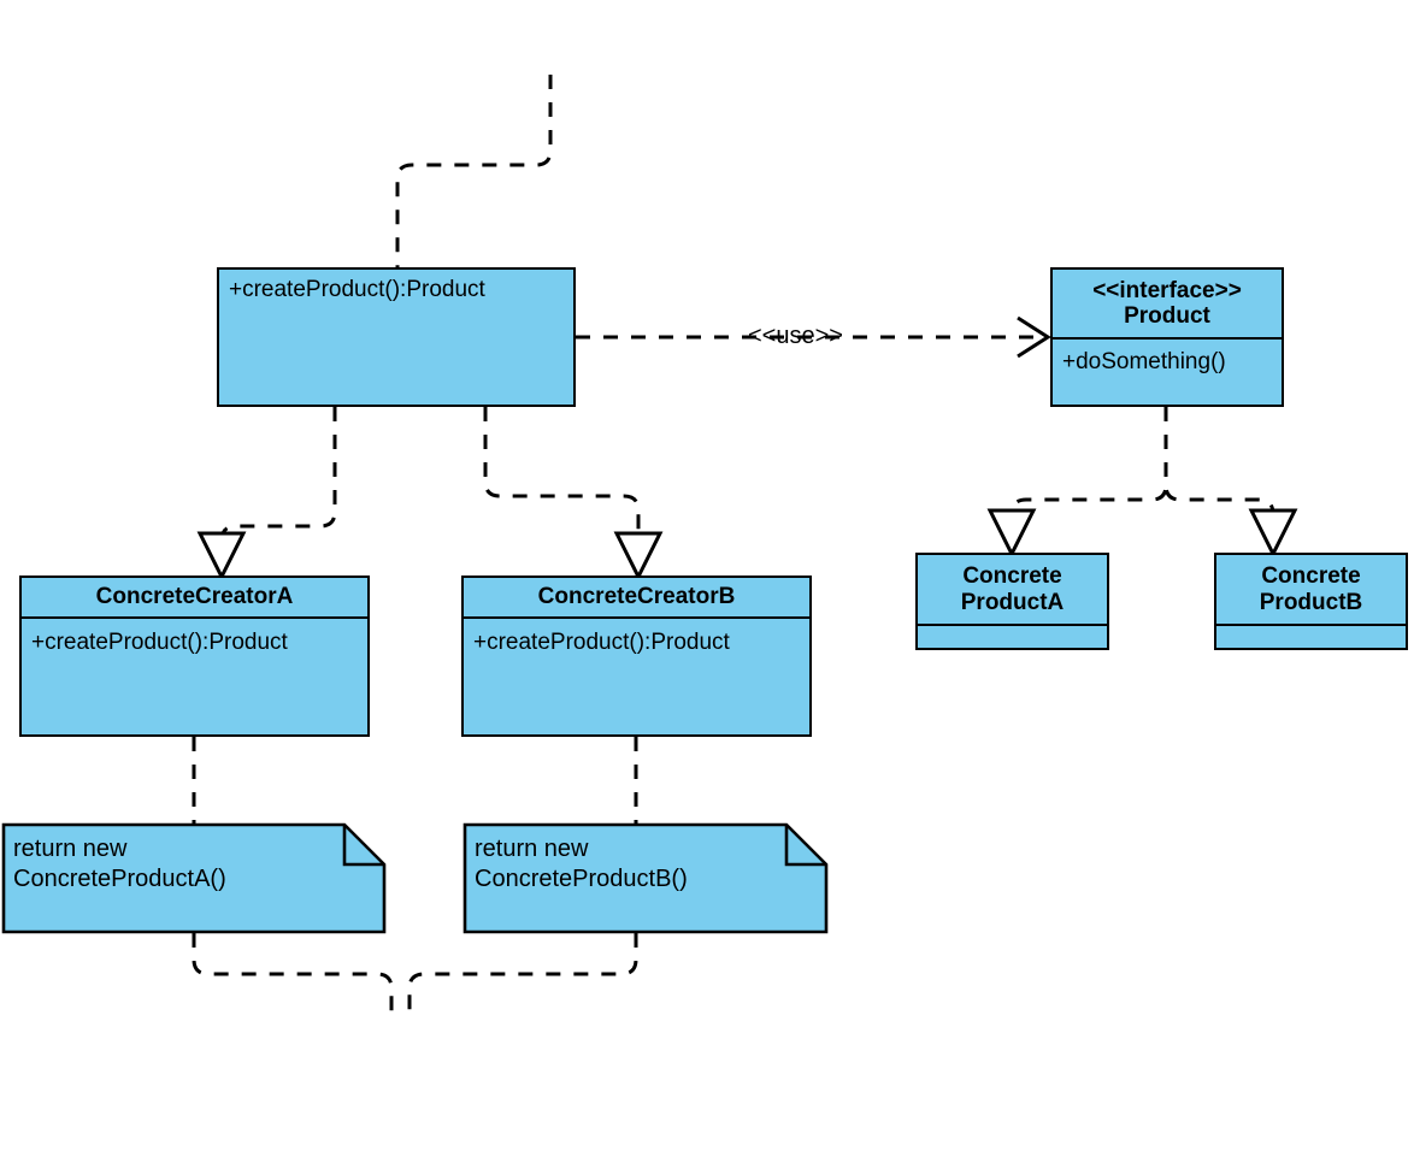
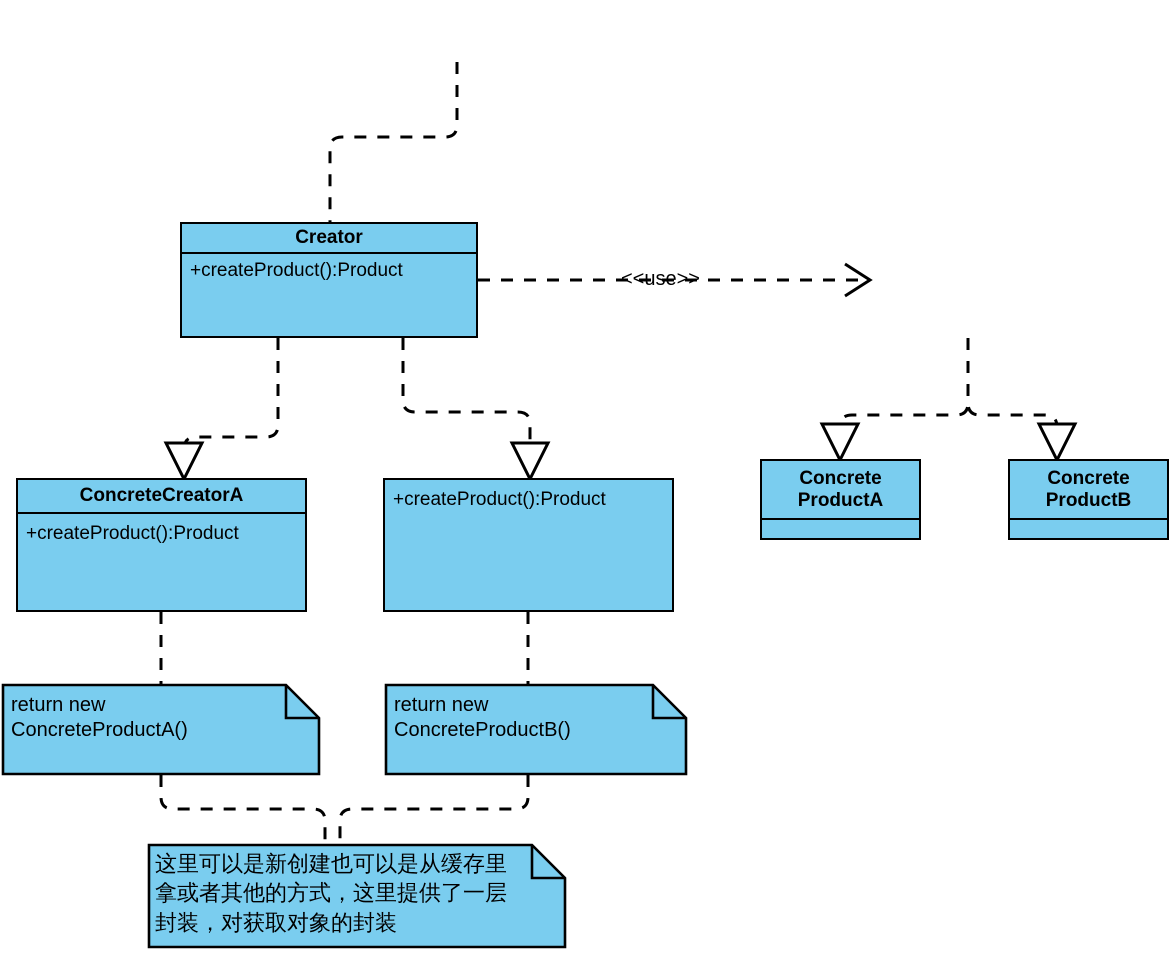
+ Creator
  +createProduct():Product
- <<interface>>
- Product
- +doSomething()
  ConcreteCreatorA
  +createProduct():Product
- ConcreteCreatorB
  +createProduct():Product
  Concrete
  ProductA
  Concrete
  ProductB
  return new
  ConcreteProductA()
  return new
  ConcreteProductB()
+ 这里可以是新创建也可以是从缓存里
+ 拿或者其他的方式，这里提供了一层
+ 封装，对获取对象的封装
  <<use>>
